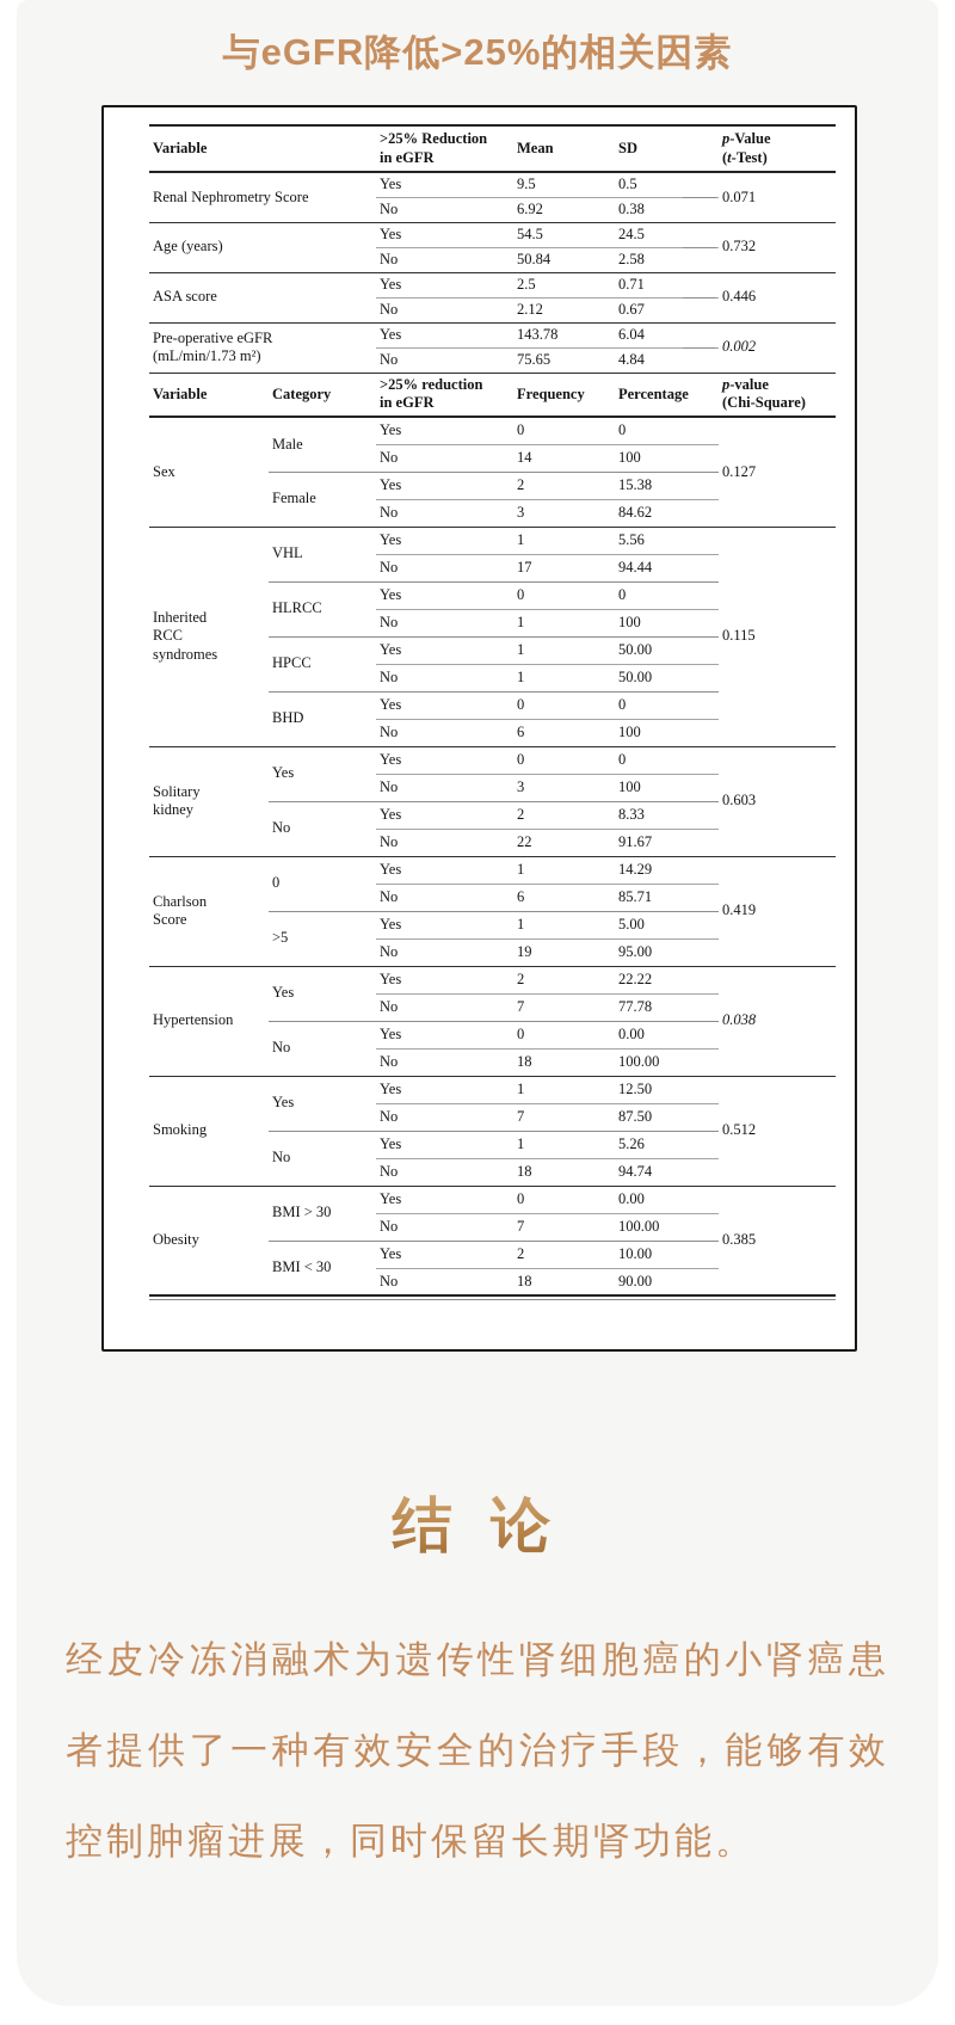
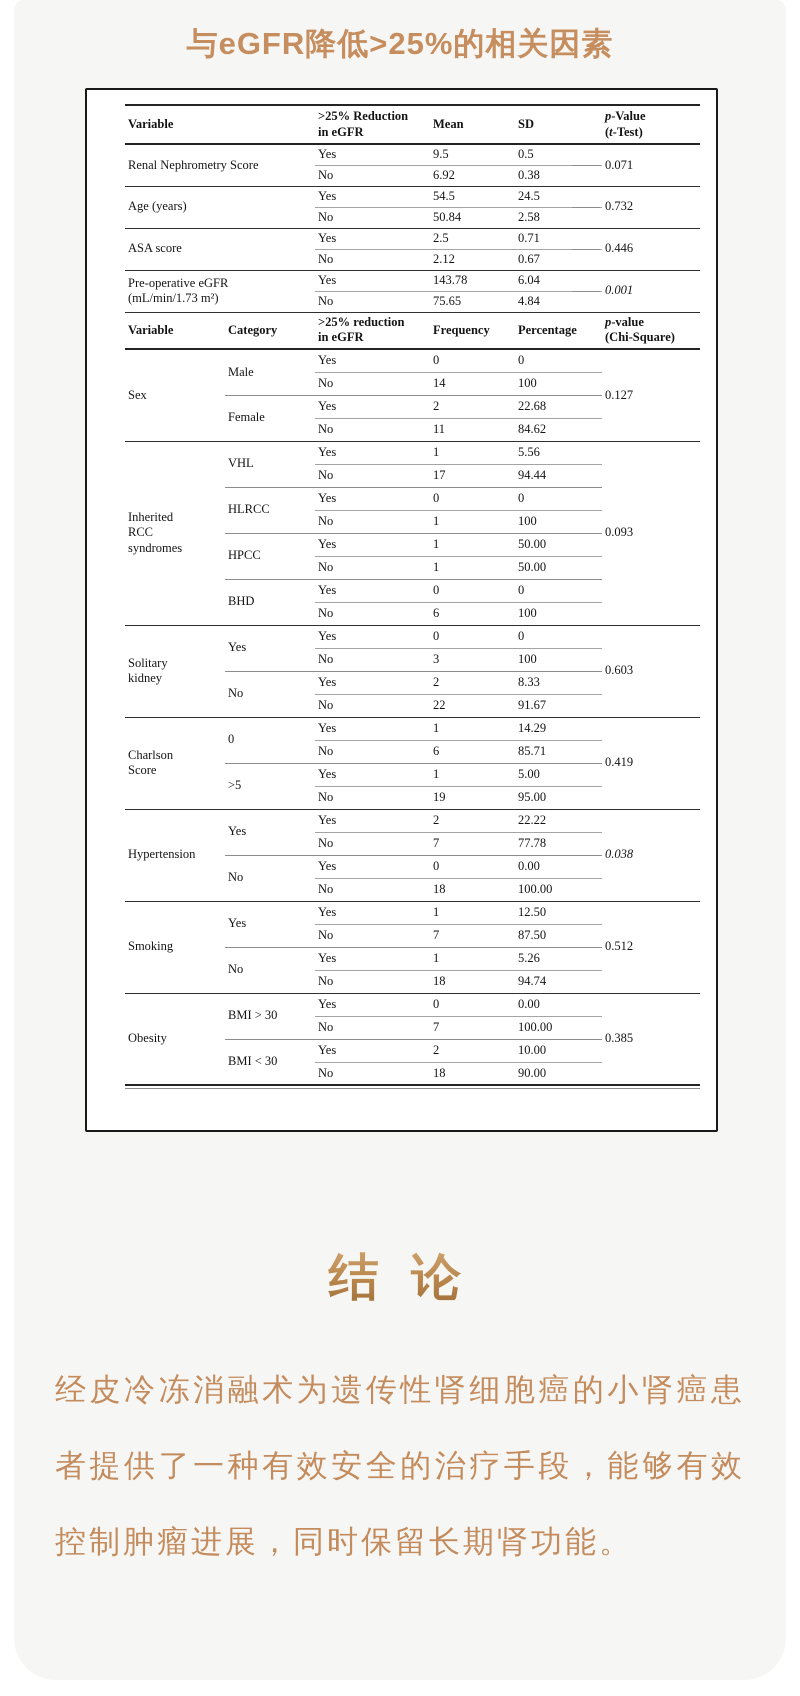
  与eGFR降低>25%的相关因素
  Variable	>25% Reductionin eGFR	Mean	SD	p-Value(t-Test)
  Renal Nephrometry Score	Yes	9.5	0.5	0.071
  No	6.92	0.38
  Age (years)	Yes	54.5	24.5	0.732
  No	50.84	2.58
  ASA score	Yes	2.5	0.71	0.446
  No	2.12	0.67
- Pre-operative eGFR(mL/min/1.73 m²)	Yes	143.78	6.04	0.002
+ Pre-operative eGFR(mL/min/1.73 m²)	Yes	143.78	6.04	0.001
  No	75.65	4.84
  Variable	Category	>25% reductionin eGFR	Frequency	Percentage	p-value(Chi-Square)
  Sex	Male	Yes	0	0	0.127
  No	14	100
- Female	Yes	2	15.38
+ Female	Yes	2	22.68
- No	3	84.62
+ No	11	84.62
- InheritedRCCsyndromes	VHL	Yes	1	5.56	0.115
+ InheritedRCCsyndromes	VHL	Yes	1	5.56	0.093
  No	17	94.44
  HLRCC	Yes	0	0
  No	1	100
  HPCC	Yes	1	50.00
  No	1	50.00
  BHD	Yes	0	0
  No	6	100
  Solitarykidney	Yes	Yes	0	0	0.603
  No	3	100
  No	Yes	2	8.33
  No	22	91.67
  CharlsonScore	0	Yes	1	14.29	0.419
  No	6	85.71
  >5	Yes	1	5.00
  No	19	95.00
  Hypertension	Yes	Yes	2	22.22	0.038
  No	7	77.78
  No	Yes	0	0.00
  No	18	100.00
  Smoking	Yes	Yes	1	12.50	0.512
  No	7	87.50
  No	Yes	1	5.26
  No	18	94.74
  Obesity	BMI > 30	Yes	0	0.00	0.385
  No	7	100.00
  BMI < 30	Yes	2	10.00
  No	18	90.00
  结 论
  经皮冷冻消融术为遗传性肾细胞癌的小肾癌患者提供了一种有效安全的治疗手段，能够有效控制肿瘤进展，同时保留长期肾功能。
